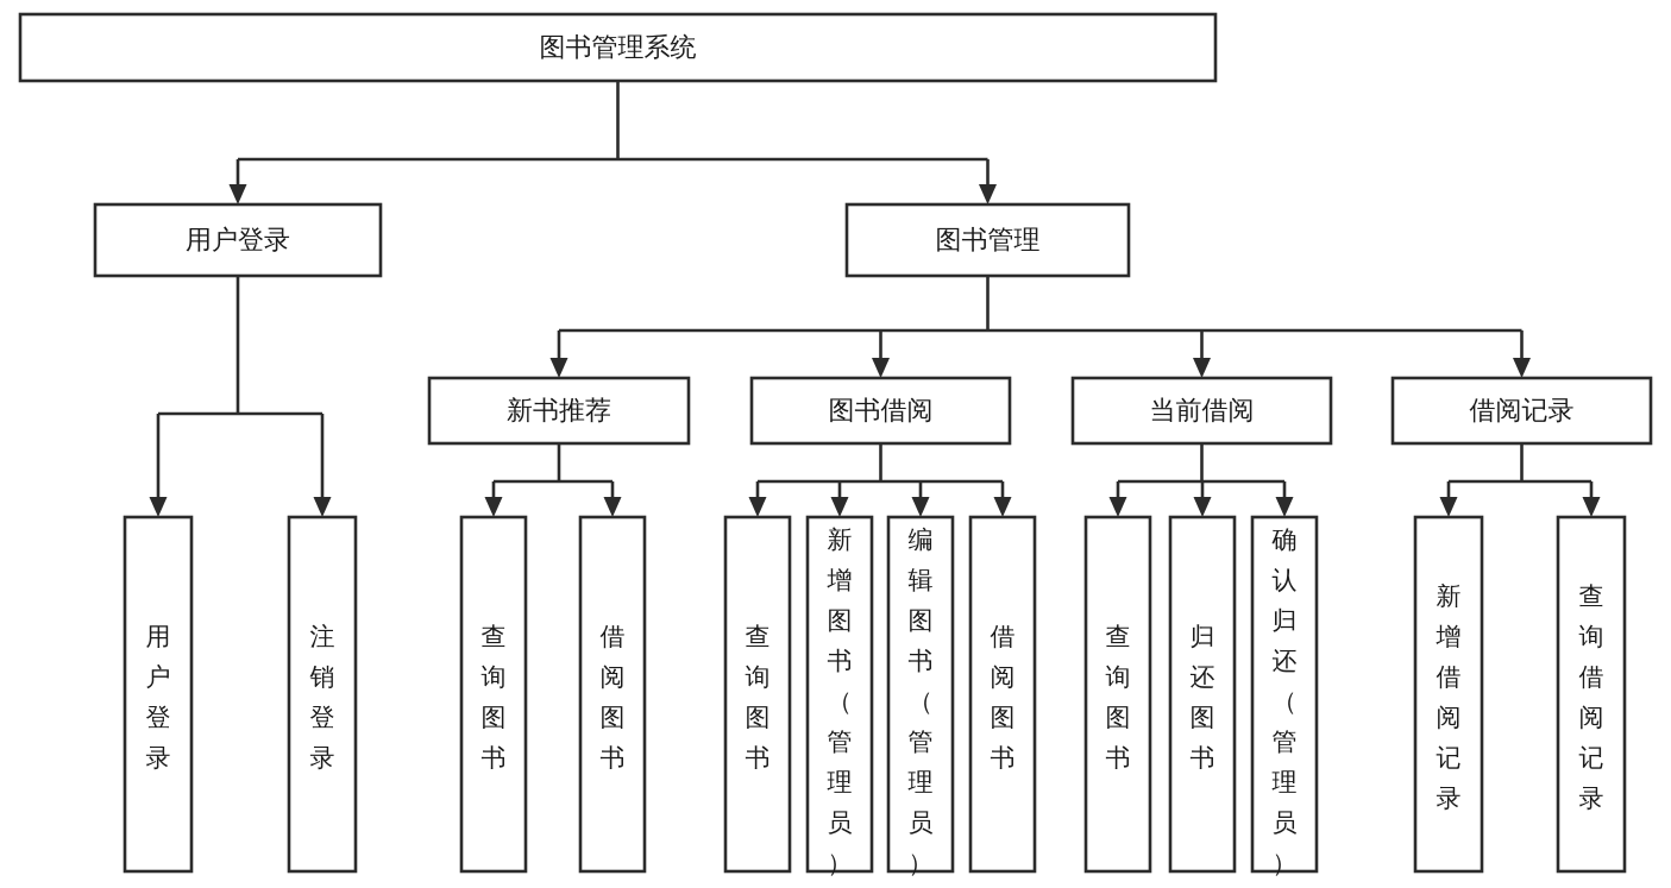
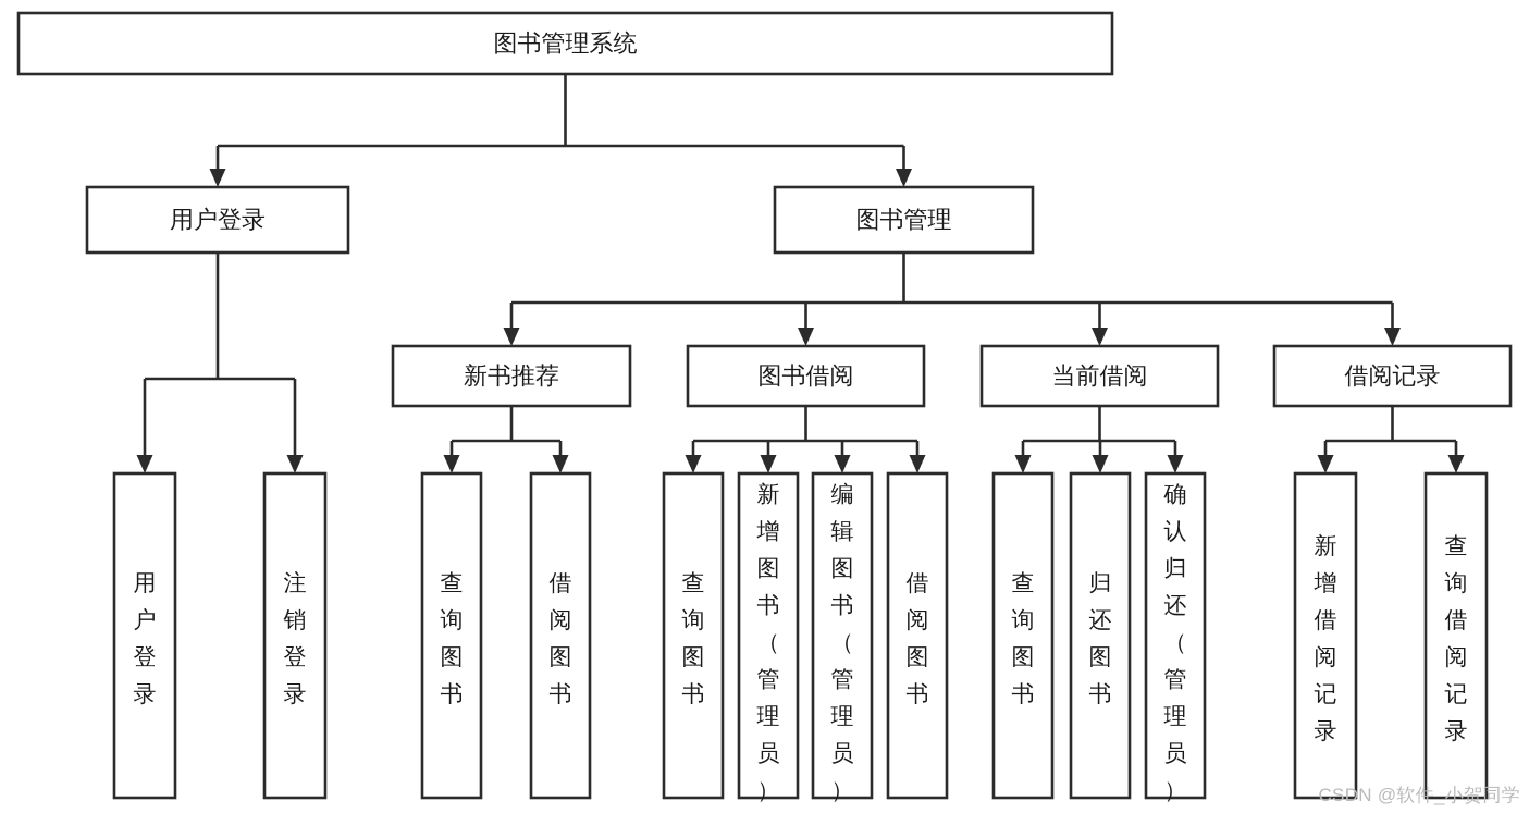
  图书管理系统
  用户登录
  图书管理
  新书推荐
  图书借阅
  当前借阅
  借阅记录
  用户登录
  注销登录
  查询图书
  借阅图书
  查询图书
  新增图书（管理员）
  编辑图书（管理员）
  借阅图书
  查询图书
  归还图书
  确认归还（管理员）
  新增借阅记录
  查询借阅记录
+ CSDN @软件_小贺同学
